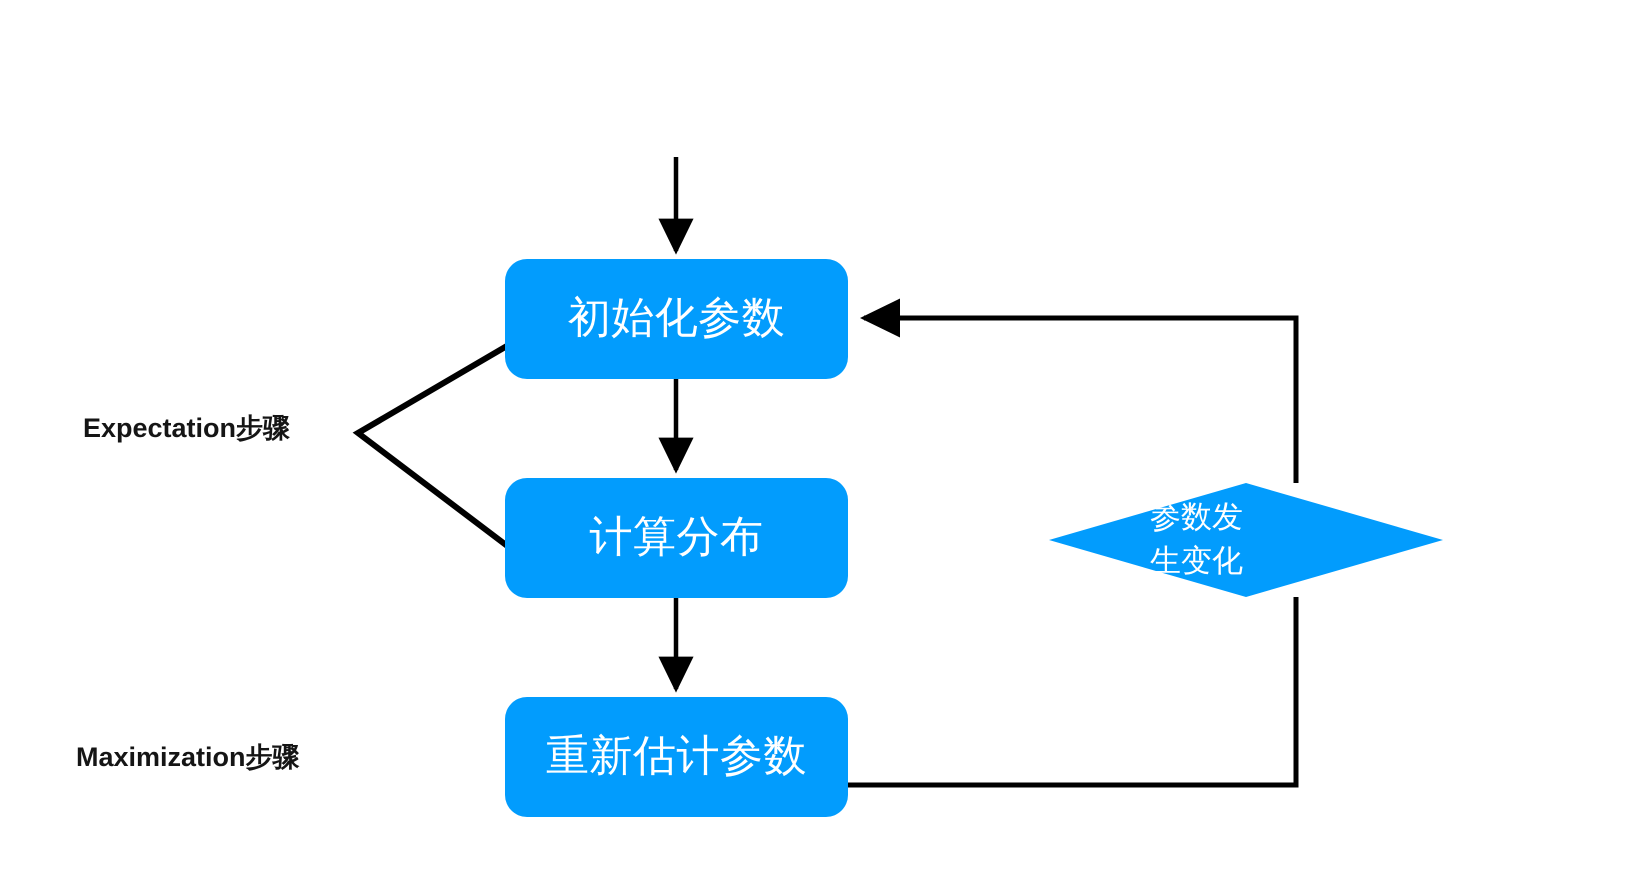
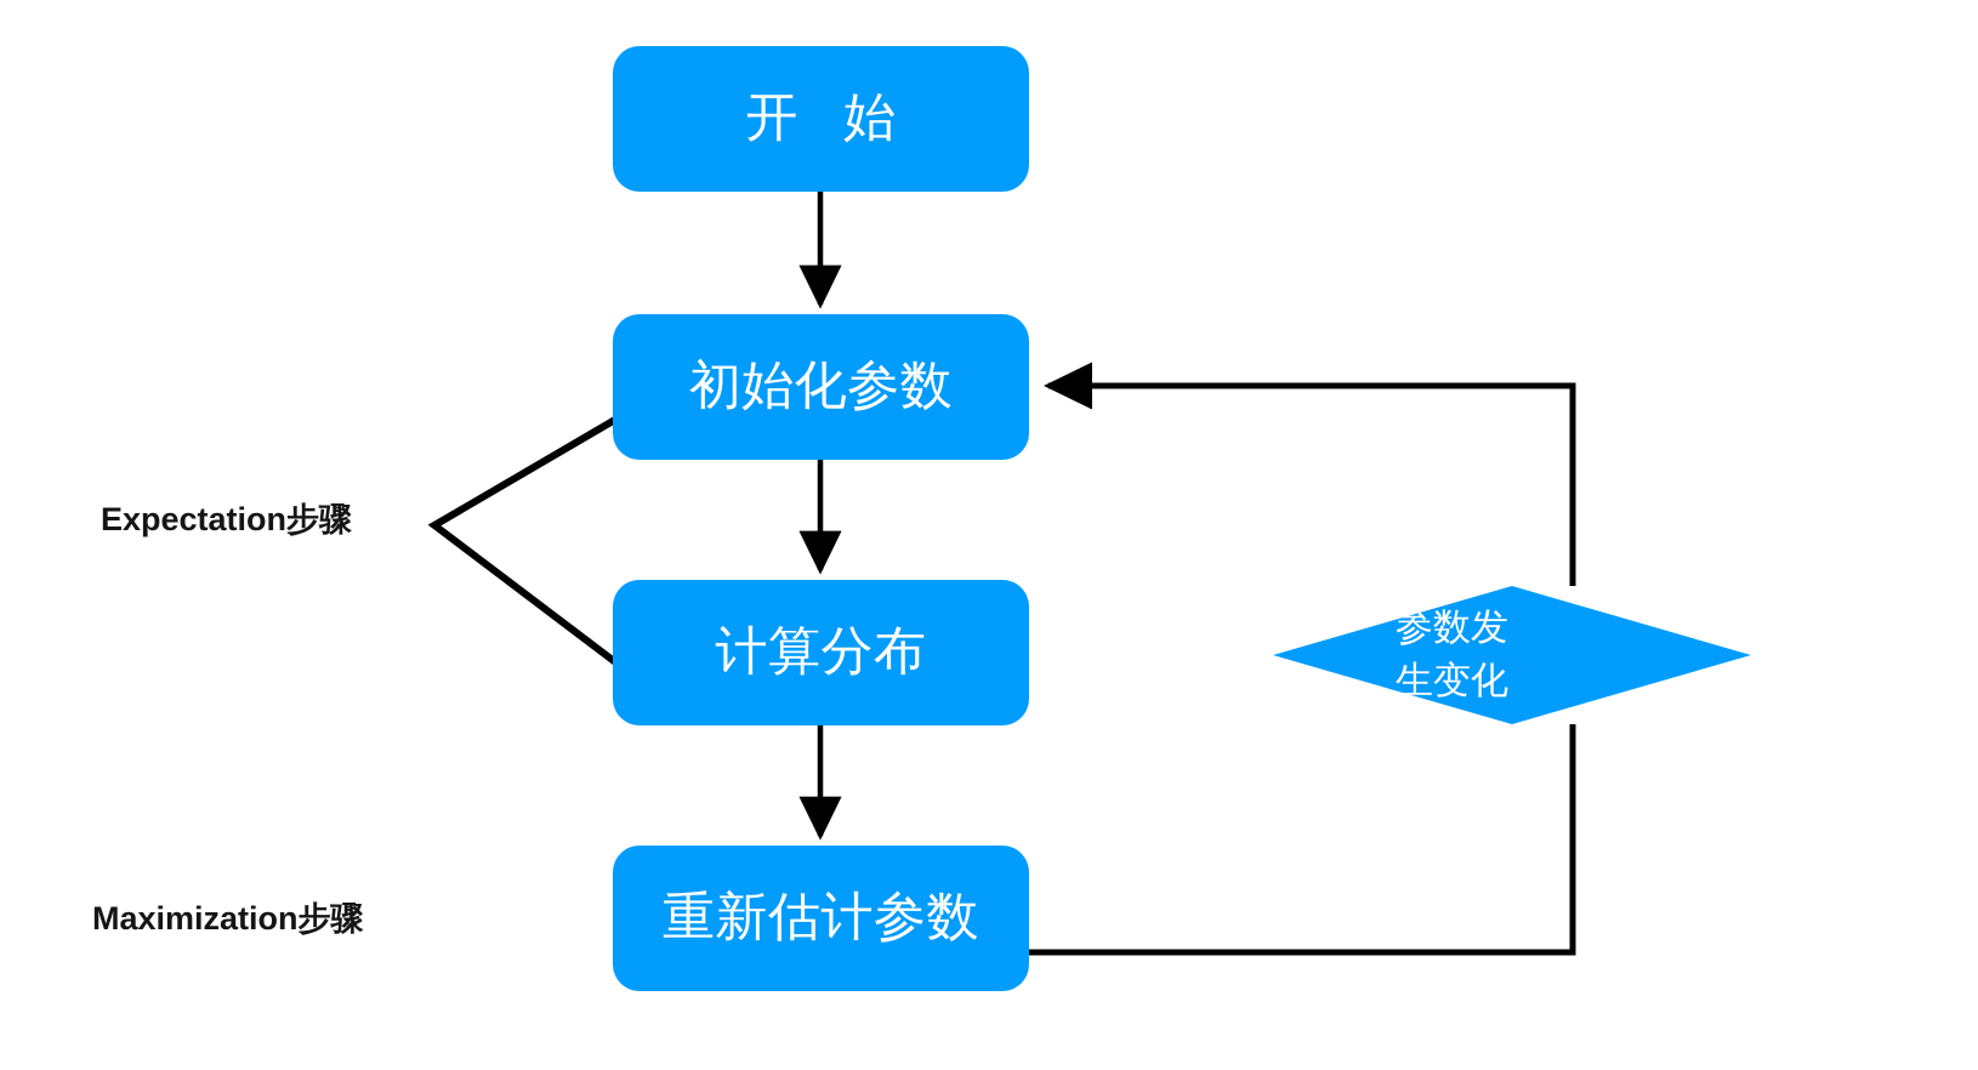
+ 开 始
  初始化参数
  计算分布
  重新估计参数
  参数发
  生变化
  Expectation步骤
  Maximization步骤
